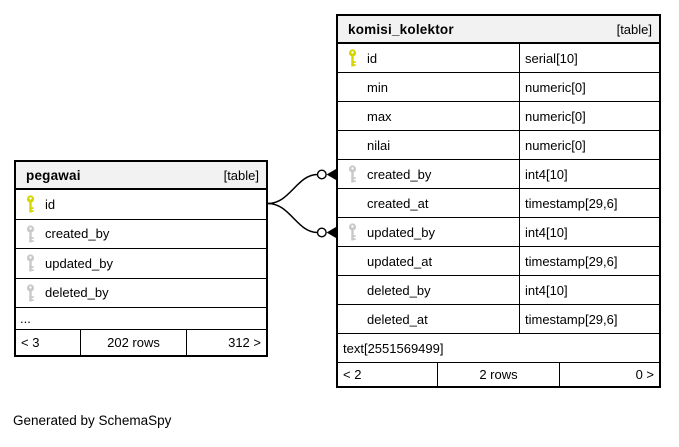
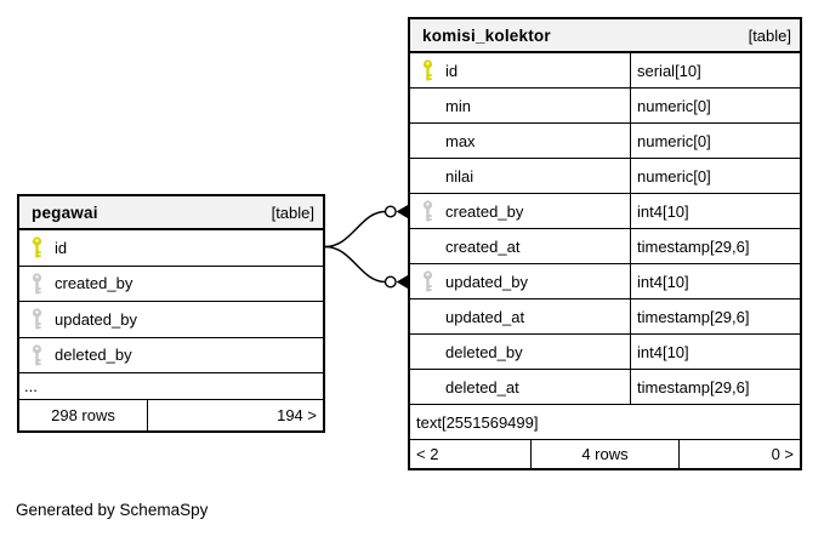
  pegawai
  [table]
  id
  created_by
  updated_by
  deleted_by
  ...
- < 3
- 202 rows
+ 298 rows
- 312 >
+ 194 >
  komisi_kolektor
  [table]
  id
  serial[10]
  min
  numeric[0]
  max
  numeric[0]
  nilai
  numeric[0]
  created_by
  int4[10]
  created_at
  timestamp[29,6]
  updated_by
  int4[10]
  updated_at
  timestamp[29,6]
  deleted_by
  int4[10]
  deleted_at
  timestamp[29,6]
  text[2551569499]
  < 2
- 2 rows
+ 4 rows
  0 >
  Generated by SchemaSpy
